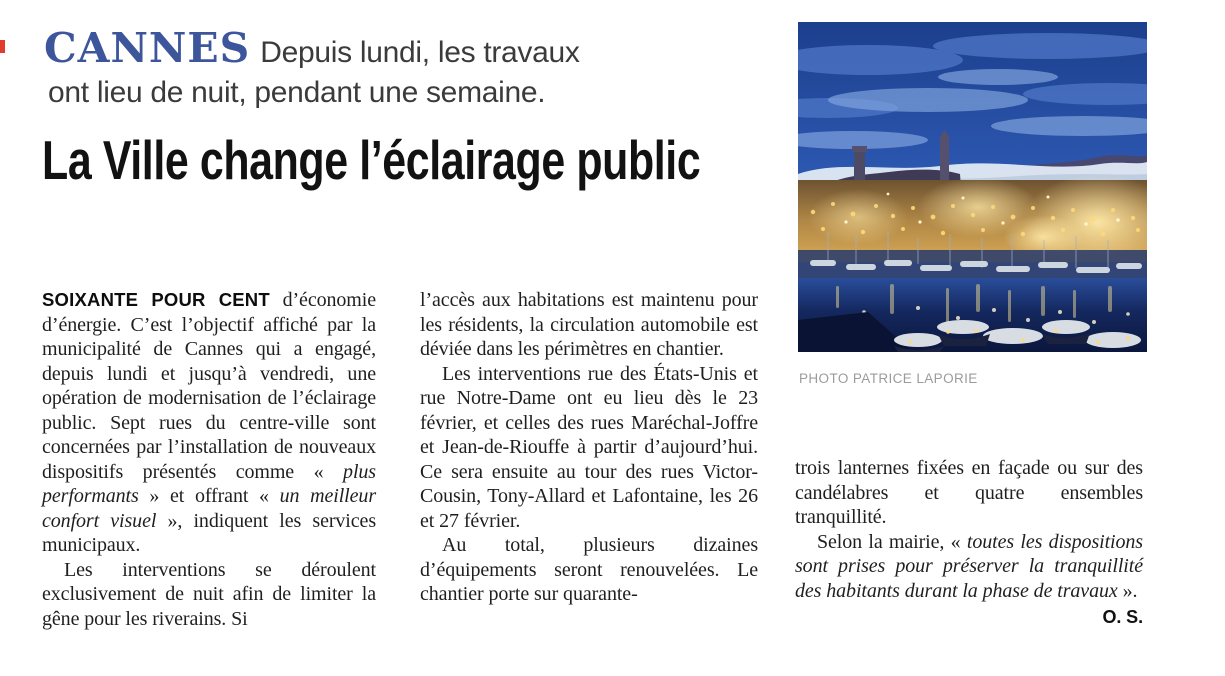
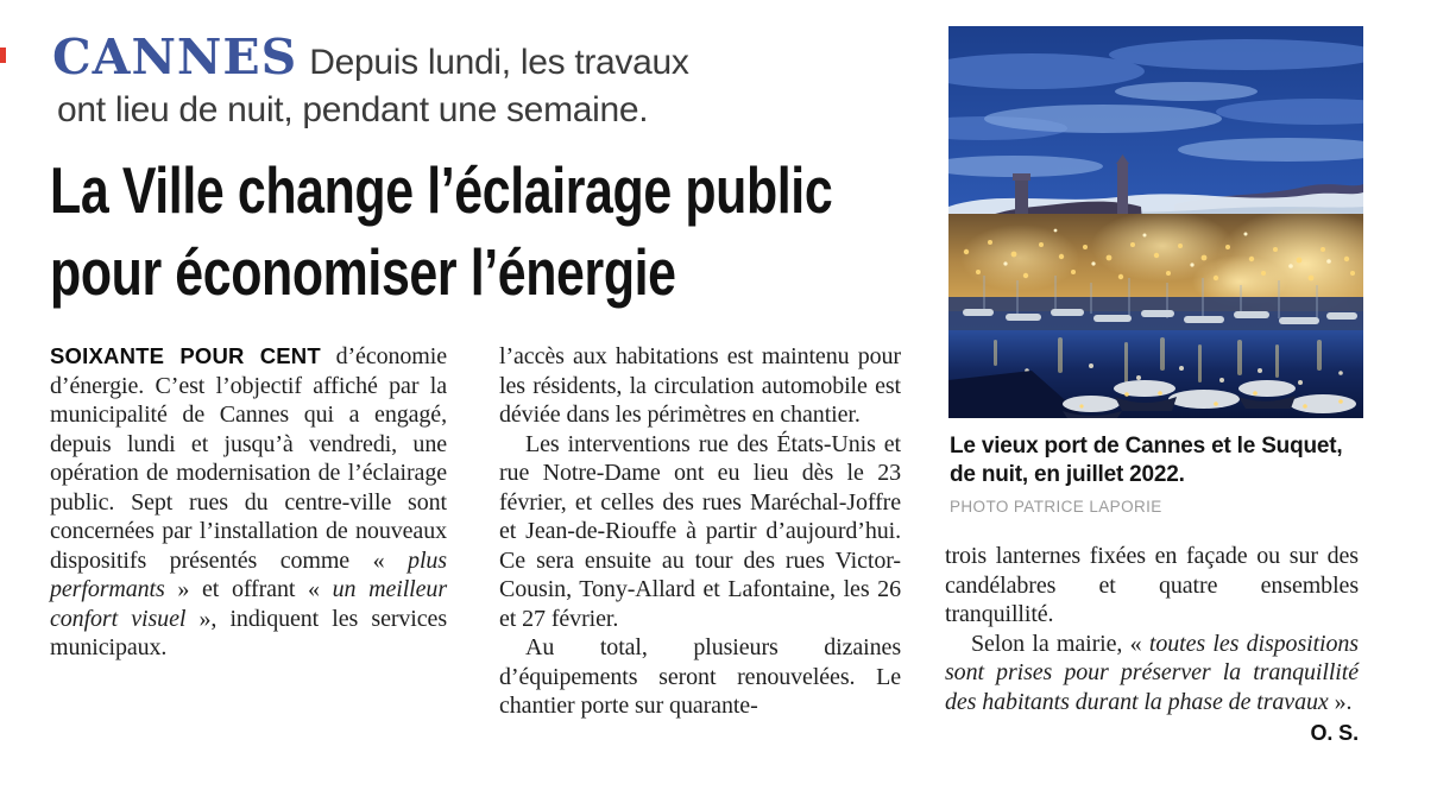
  CANNES Depuis lundi, les travaux
  ont lieu de nuit, pendant une semaine.
  La Ville change l’éclairage public
+ pour économiser l’énergie
  SOIXANTE POUR CENT d’économie d’énergie. C’est l’objectif affiché par la municipalité de Cannes qui a engagé, depuis lundi et jusqu’à vendredi, une opération de modernisation de l’éclairage public. Sept rues du centre-ville sont concernées par l’installation de nouveaux dispositifs présentés comme « plus performants » et offrant « un meilleur confort visuel », indiquent les services municipaux.
- Les interventions se déroulent exclusivement de nuit afin de limiter la gêne pour les riverains. Si
  l’accès aux habitations est maintenu pour les résidents, la circulation automobile est déviée dans les périmètres en chantier.
  Les interventions rue des États-Unis et rue Notre-Dame ont eu lieu dès le 23 février, et celles des rues Maréchal-Joffre et Jean-de-Riouffe à partir d’aujourd’hui. Ce sera ensuite au tour des rues Victor-Cousin, Tony-Allard et Lafontaine, les 26 et 27 février.
  Au total, plusieurs dizaines d’équipements seront renouvelées. Le chantier porte sur quarante-
+ Le vieux port de Cannes et le Suquet, de nuit, en juillet 2022.
  PHOTO PATRICE LAPORIE
  trois lanternes fixées en façade ou sur des candélabres et quatre ensembles tranquillité.
  Selon la mairie, « toutes les dispositions sont prises pour préserver la tranquillité des habitants durant la phase de travaux ».
  O. S.
